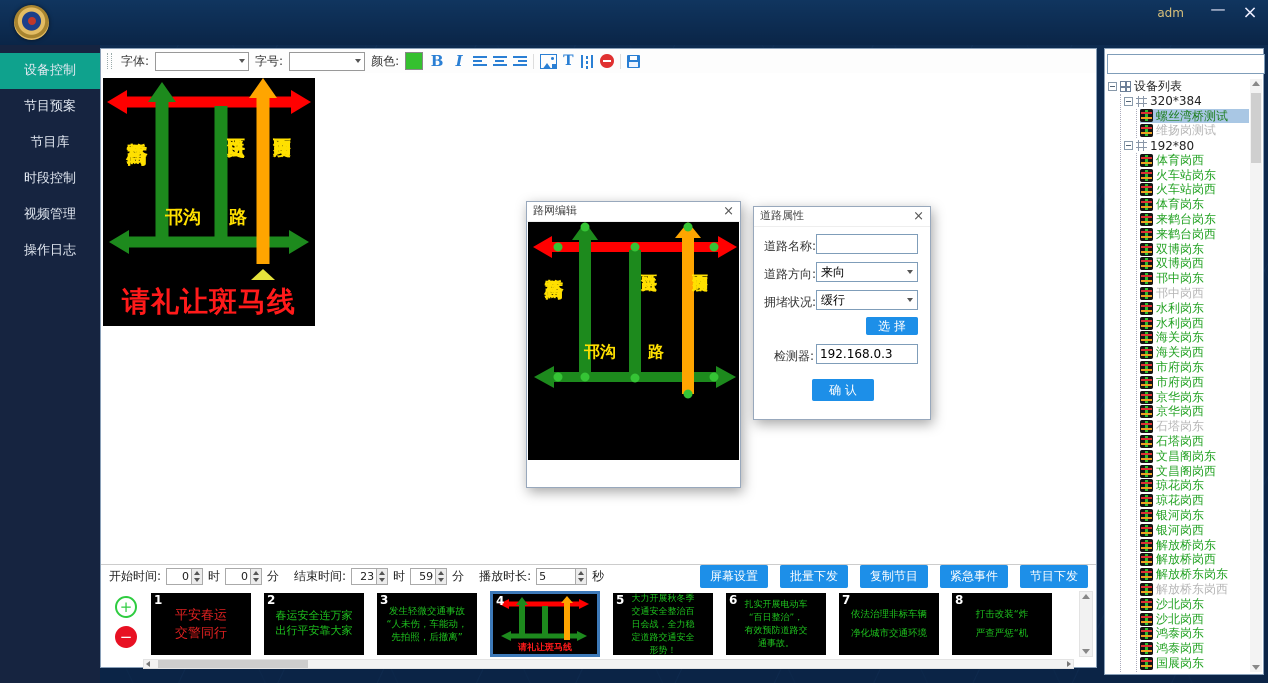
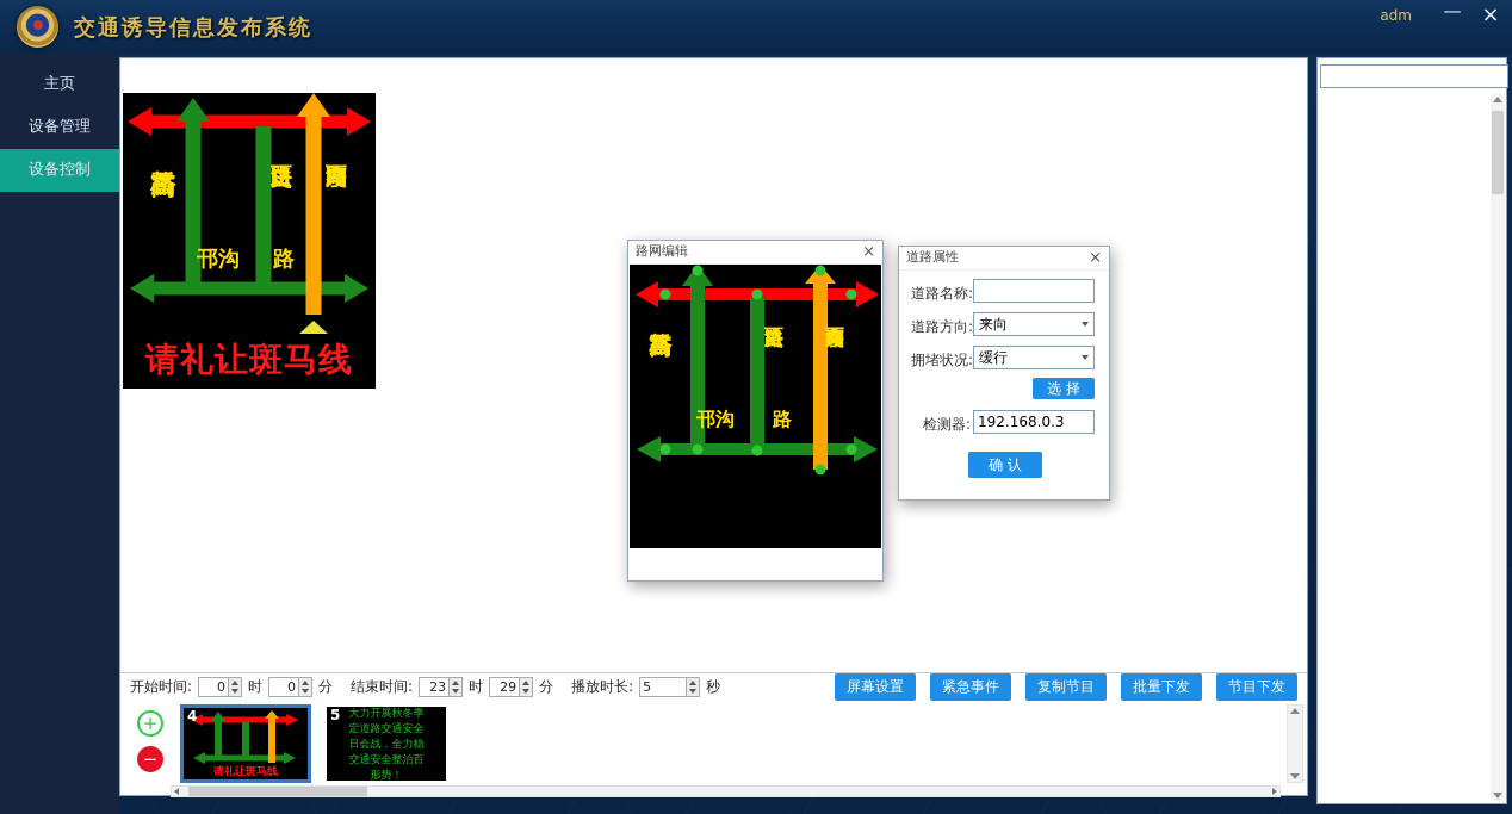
+ 交通诱导信息发布系统
  adm
  —
  ×
+ 主页
+ 设备管理
  设备控制
- 节目预案
- 节目库
- 时段控制
- 视频管理
- 操作日志
- 字体:
- 字号:
- 颜色:
- B
- I
  邗沟
  路
  请礼让斑马线
  路网编辑
  ×
  邗沟
  路
  道路属性
  ×
  道路名称:
  道路方向:
  来向
  拥堵状况:
  缓行
  选 择
  检测器:
  192.168.0.3
  确 认
  开始时间:
  0
  时
  0
  分
  结束时间:
  23
  时
- 59
+ 29
  分
  播放时长:
  5
  秒
  屏幕设置
- 批量下发
+ 紧急事件
  复制节目
- 紧急事件
+ 批量下发
  节目下发
  +
  −
- 1
- 平安春运
- 交警同行
- 2
- 春运安全连万家
- 出行平安靠大家
- 3
- 发生轻微交通事故
- “人未伤，车能动，
- 先拍照，后撤离”
  4
  请礼让斑马线
  5
  大力开展秋冬季
- 交通安全整治百
+ 定道路交通安全
  日会战，全力稳
- 定道路交通安全
+ 交通安全整治百
  形势！
- 6
- 扎实开展电动车
- “百日整治”，
- 有效预防道路交
- 通事故。
- 7
- 依法治理非标车辆
- 净化城市交通环境
- 8
- 打击改装“炸
- 严查严惩“机
- 设备列表
- 320*384
- 螺丝湾桥测试
- 维扬岗测试
- 192*80
- 体育岗西
- 火车站岗东
- 火车站岗西
- 体育岗东
- 来鹤台岗东
- 来鹤台岗西
- 双博岗东
- 双博岗西
- 邗中岗东
- 邗中岗西
- 水利岗东
- 水利岗西
- 海关岗东
- 海关岗西
- 市府岗东
- 市府岗西
- 京华岗东
- 京华岗西
- 石塔岗东
- 石塔岗西
- 文昌阁岗东
- 文昌阁岗西
- 琼花岗东
- 琼花岗西
- 银河岗东
- 银河岗西
- 解放桥岗东
- 解放桥岗西
- 解放桥东岗东
- 解放桥东岗西
- 沙北岗东
- 沙北岗西
- 鸿泰岗东
- 鸿泰岗西
- 国展岗东
